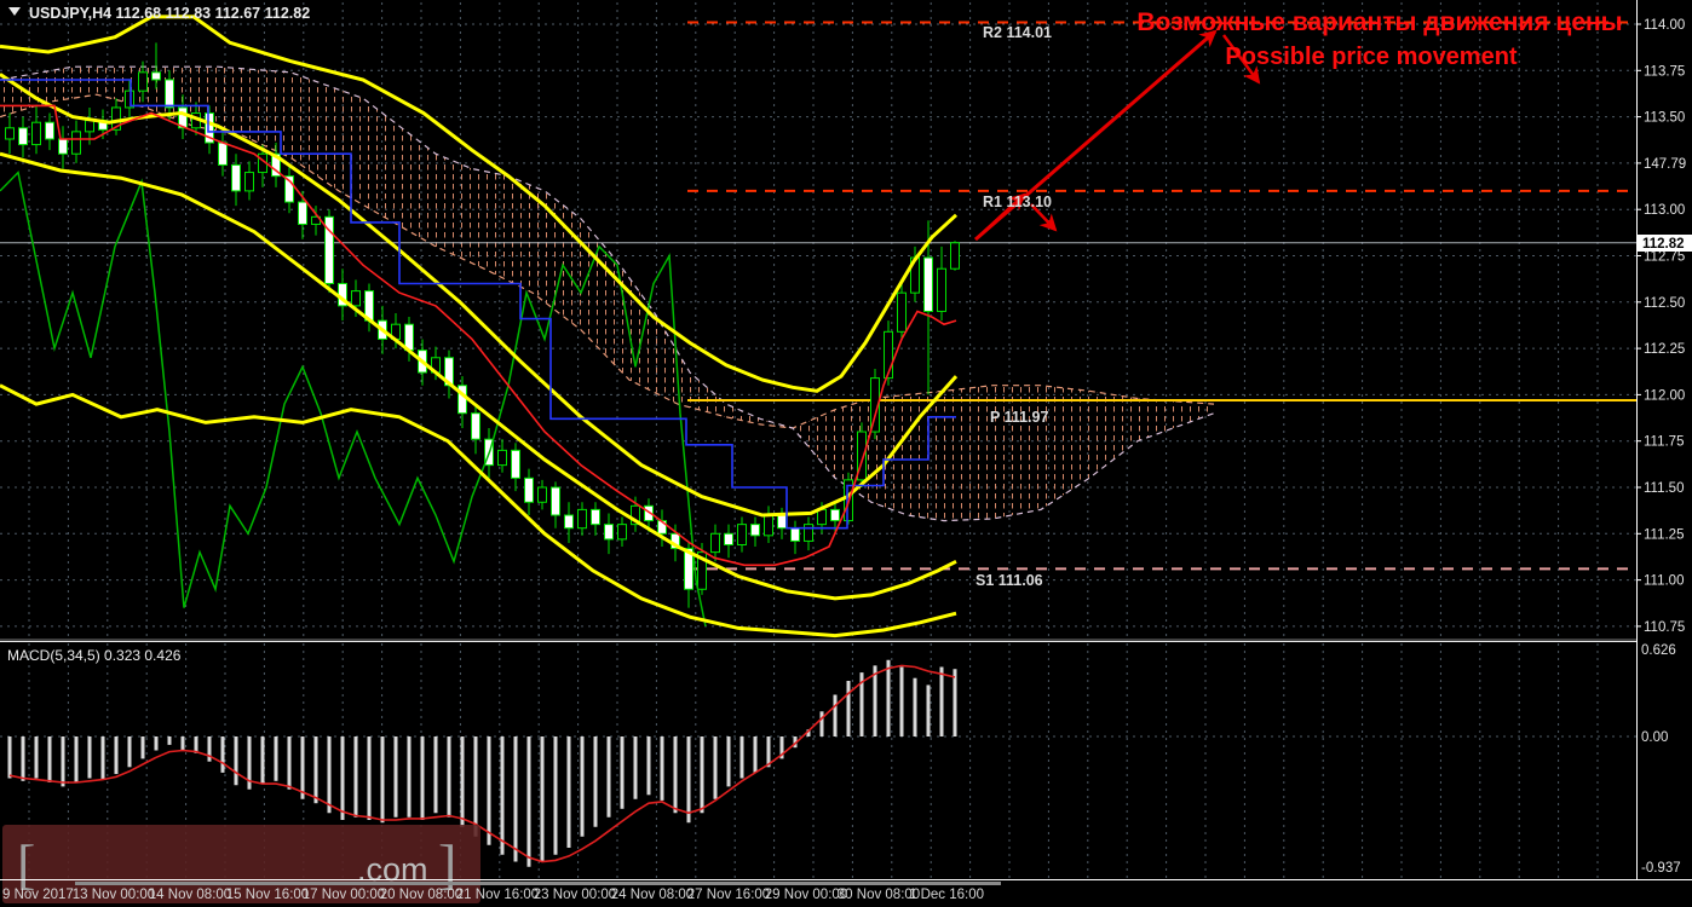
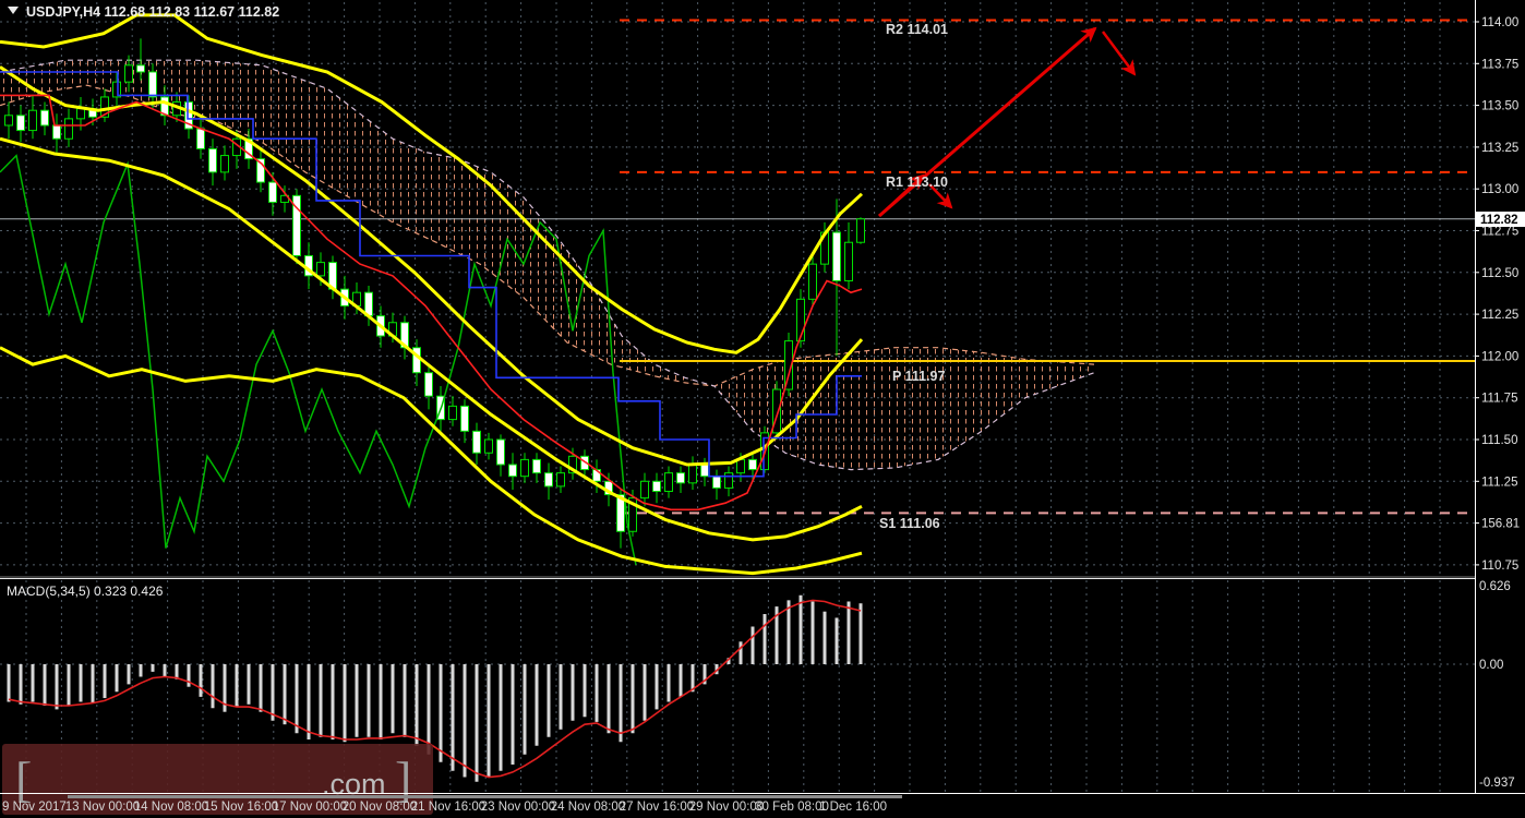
  [
  .com
  ]
  114.00
  113.75
  113.50
- 147.79
+ 113.25
  113.00
  112.75
  112.50
  112.25
  112.00
  111.75
  111.50
  111.25
- 111.00
+ 156.81
  110.75
  0.626
  0.00
  -0.937
  9 Nov 2017
  13 Nov 00:00
  14 Nov 08:00
  15 Nov 16:00
  17 Nov 00:00
  20 Nov 08:00
  21 Nov 16:00
  23 Nov 00:00
  24 Nov 08:00
  27 Nov 16:00
  29 Nov 00:00
- 30 Nov 08:00
+ 30 Feb 08:00
  1 Dec 16:00
  USDJPY,H4 112.68 112.83 112.67 112.82
  MACD(5,34,5) 0.323 0.426
  R2 114.01
  R1 113.10
  P 111.97
  S1 111.06
- Возможные варианты движения цены
- Possible price movement
  112.82
